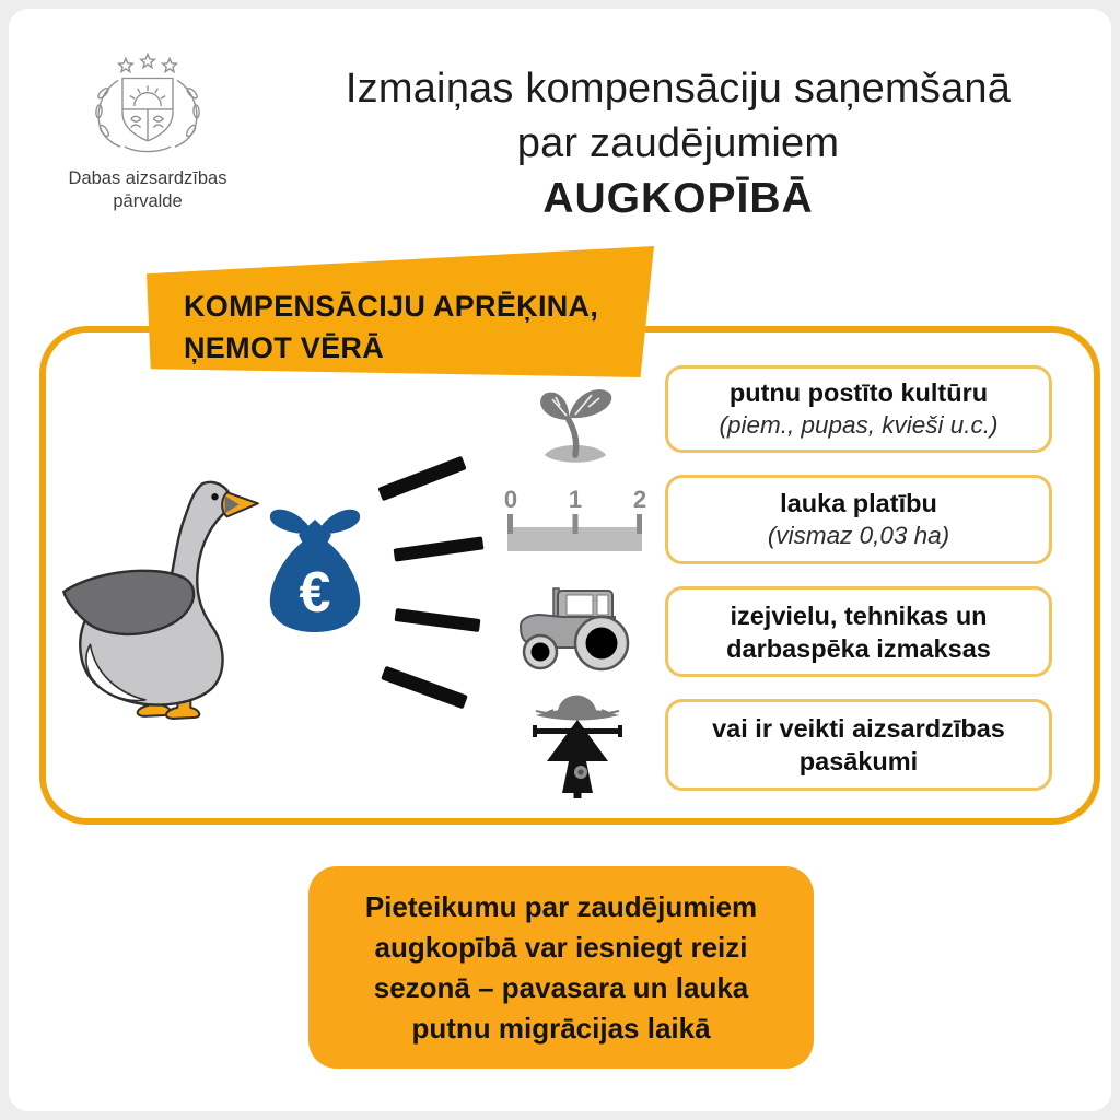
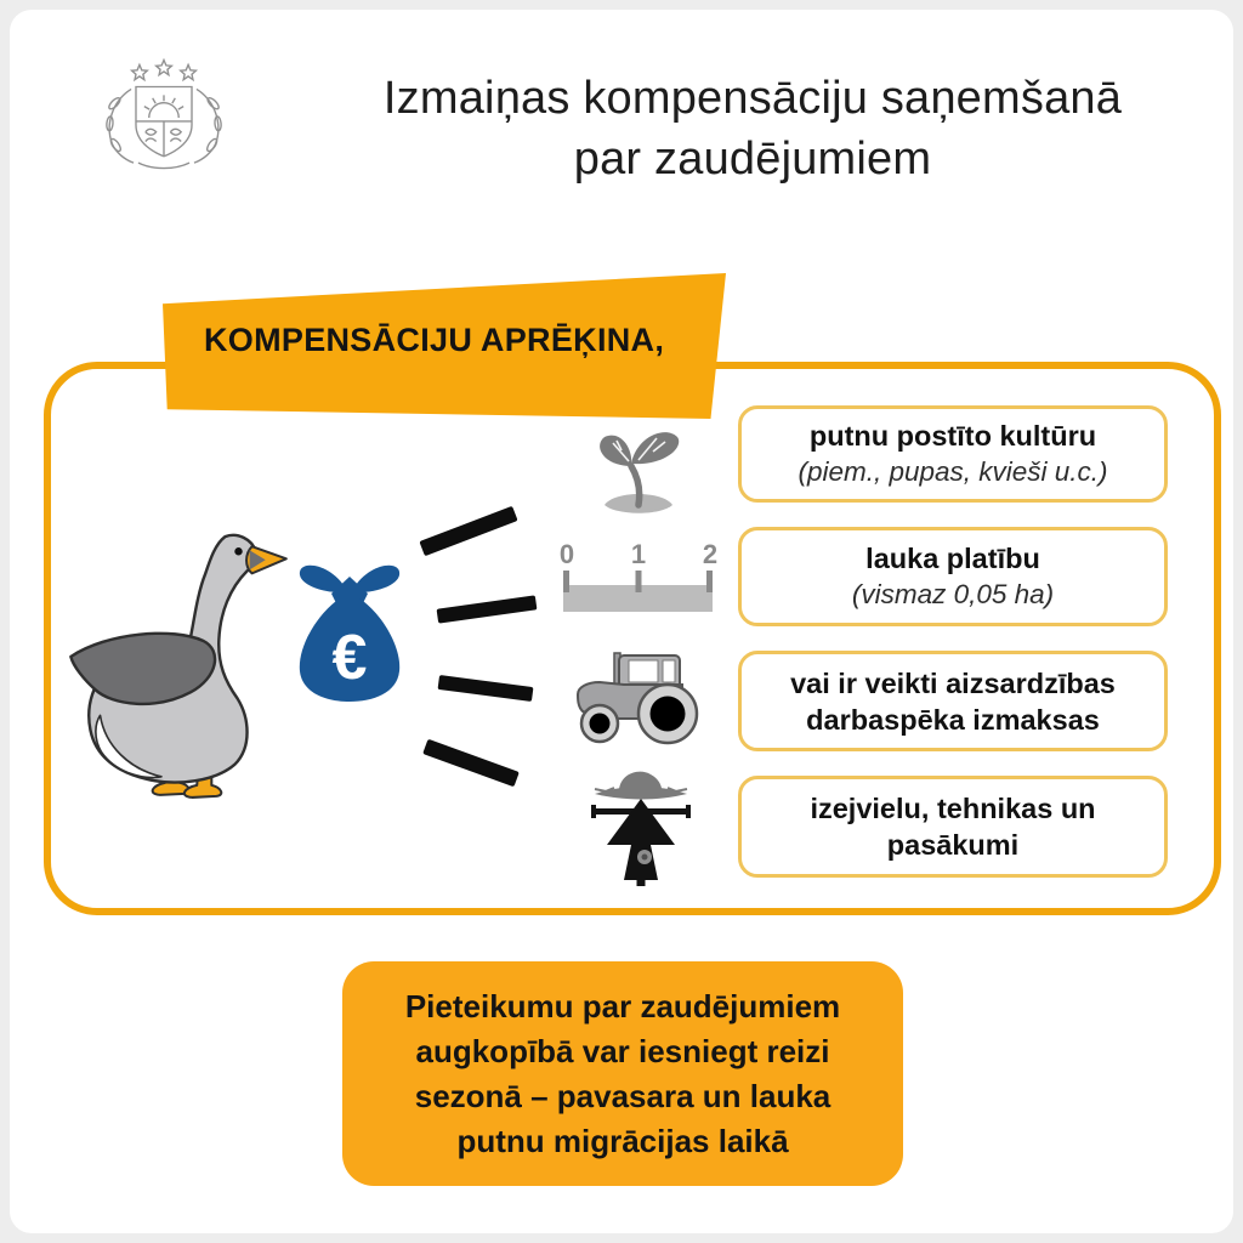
- Dabas aizsardzības
- pārvalde
  Izmaiņas kompensāciju saņemšanā
  par zaudējumiem
- AUGKOPĪBĀ
  KOMPENSĀCIJU APRĒĶINA,
- ŅEMOT VĒRĀ
  €
  0
  1
  2
  putnu postīto kultūru
  (piem., pupas, kvieši u.c.)
  lauka platību
- (vismaz 0,03 ha)
+ (vismaz 0,05 ha)
- izejvielu, tehnikas un
+ vai ir veikti aizsardzības
  darbaspēka izmaksas
- vai ir veikti aizsardzības
+ izejvielu, tehnikas un
  pasākumi
  Pieteikumu par zaudējumiem
  augkopībā var iesniegt reizi
  sezonā – pavasara un lauka
  putnu migrācijas laikā
